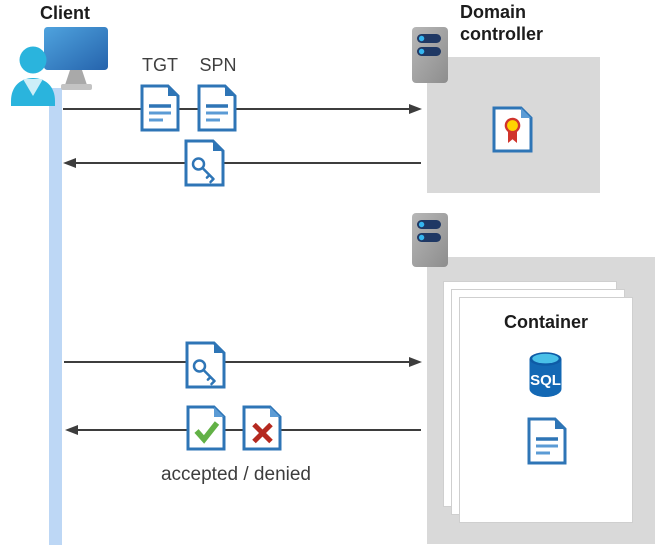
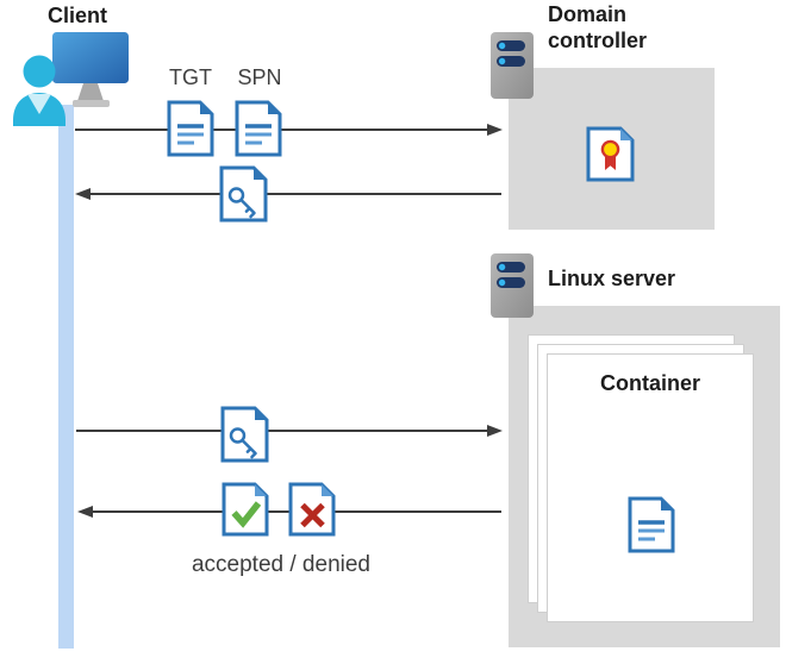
  Client
  Domain controller
+ Linux server
  Container
- SQL
  TGT
  SPN
  accepted / denied
